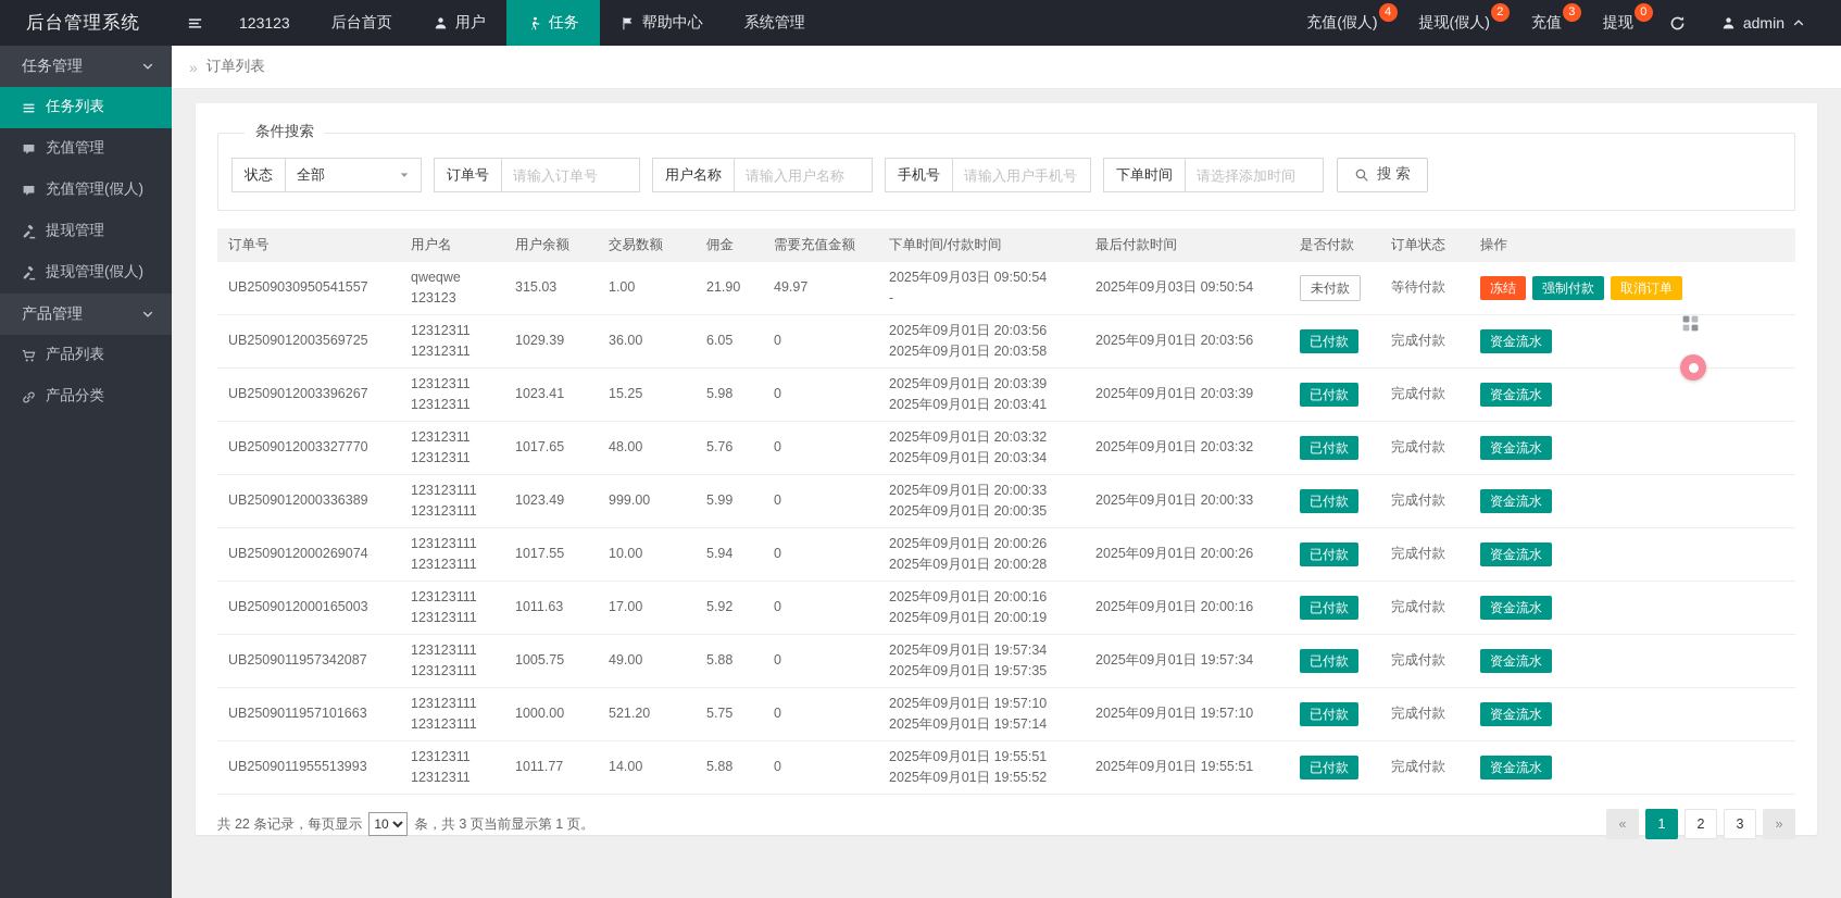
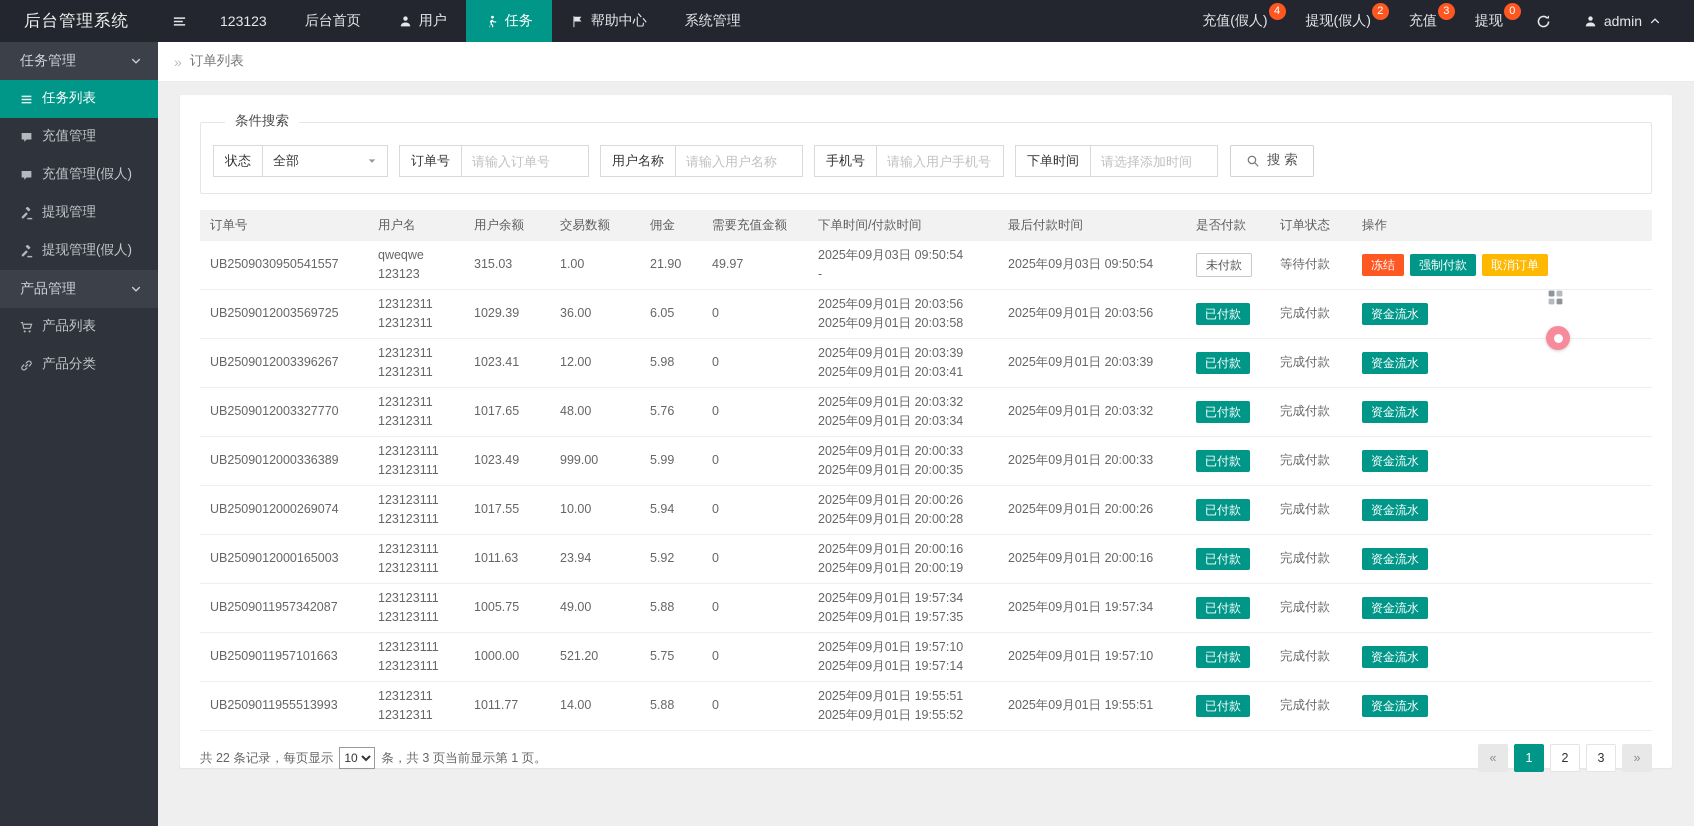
  后台管理系统
  123123
  后台首页
  用户
  任务
  帮助中心
  系统管理
  充值(假人)
  4
  提现(假人)
  2
  充值
  3
  提现
  0
  admin
  任务管理
  任务列表
  充值管理
  充值管理(假人)
  提现管理
  提现管理(假人)
  产品管理
  产品列表
  产品分类
  »
  订单列表
  条件搜索
  状态
  全部
  订单号
  请输入订单号
  用户名称
  请输入用户名称
  手机号
  请输入用户手机号
  下单时间
  请选择添加时间
  搜 索
  订单号	用户名	用户余额	交易数额	佣金	需要充值金额	下单时间/付款时间	最后付款时间	是否付款	订单状态	操作
  UB2509030950541557	qweqwe123123	315.03	1.00	21.90	49.97	2025年09月03日 09:50:54-	2025年09月03日 09:50:54	未付款	等待付款	冻结 强制付款 取消订单
  UB2509012003569725	1231231112312311	1029.39	36.00	6.05	0	2025年09月01日 20:03:562025年09月01日 20:03:58	2025年09月01日 20:03:56	已付款	完成付款	资金流水
- UB2509012003396267	1231231112312311	1023.41	15.25	5.98	0	2025年09月01日 20:03:392025年09月01日 20:03:41	2025年09月01日 20:03:39	已付款	完成付款	资金流水
+ UB2509012003396267	1231231112312311	1023.41	12.00	5.98	0	2025年09月01日 20:03:392025年09月01日 20:03:41	2025年09月01日 20:03:39	已付款	完成付款	资金流水
  UB2509012003327770	1231231112312311	1017.65	48.00	5.76	0	2025年09月01日 20:03:322025年09月01日 20:03:34	2025年09月01日 20:03:32	已付款	完成付款	资金流水
  UB2509012000336389	123123111123123111	1023.49	999.00	5.99	0	2025年09月01日 20:00:332025年09月01日 20:00:35	2025年09月01日 20:00:33	已付款	完成付款	资金流水
  UB2509012000269074	123123111123123111	1017.55	10.00	5.94	0	2025年09月01日 20:00:262025年09月01日 20:00:28	2025年09月01日 20:00:26	已付款	完成付款	资金流水
- UB2509012000165003	123123111123123111	1011.63	17.00	5.92	0	2025年09月01日 20:00:162025年09月01日 20:00:19	2025年09月01日 20:00:16	已付款	完成付款	资金流水
+ UB2509012000165003	123123111123123111	1011.63	23.94	5.92	0	2025年09月01日 20:00:162025年09月01日 20:00:19	2025年09月01日 20:00:16	已付款	完成付款	资金流水
  UB2509011957342087	123123111123123111	1005.75	49.00	5.88	0	2025年09月01日 19:57:342025年09月01日 19:57:35	2025年09月01日 19:57:34	已付款	完成付款	资金流水
  UB2509011957101663	123123111123123111	1000.00	521.20	5.75	0	2025年09月01日 19:57:102025年09月01日 19:57:14	2025年09月01日 19:57:10	已付款	完成付款	资金流水
  UB2509011955513993	1231231112312311	1011.77	14.00	5.88	0	2025年09月01日 19:55:512025年09月01日 19:55:52	2025年09月01日 19:55:51	已付款	完成付款	资金流水
  共 22 条记录，每页显示
  10
  条，共 3 页当前显示第 1 页。
  «
  1
  2
  3
  »
